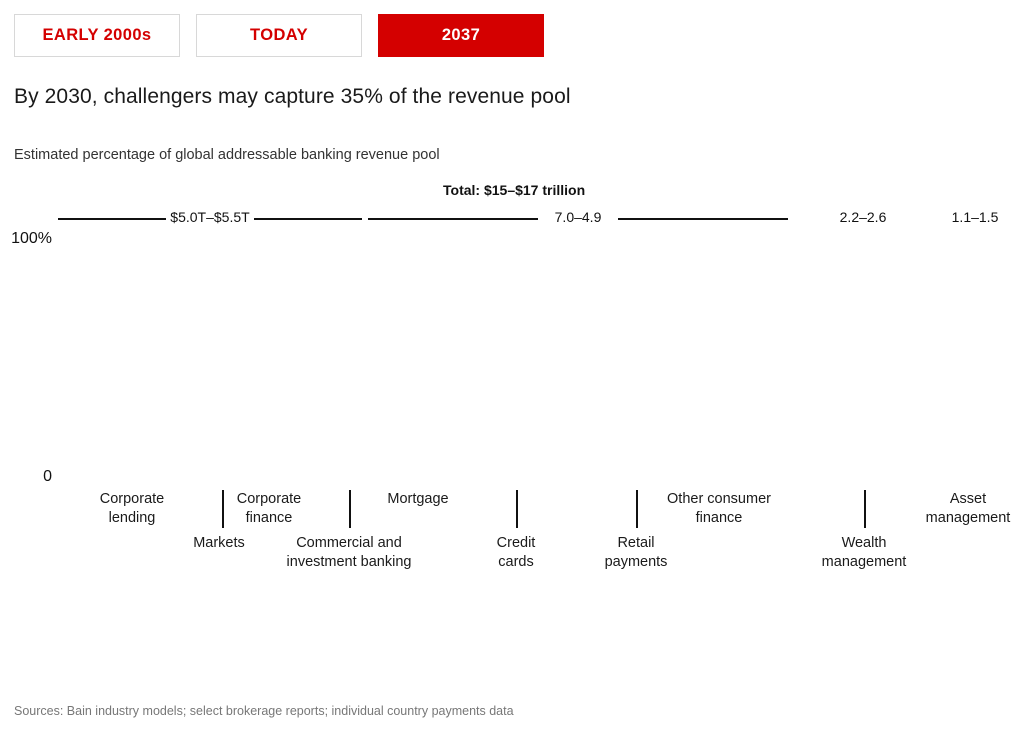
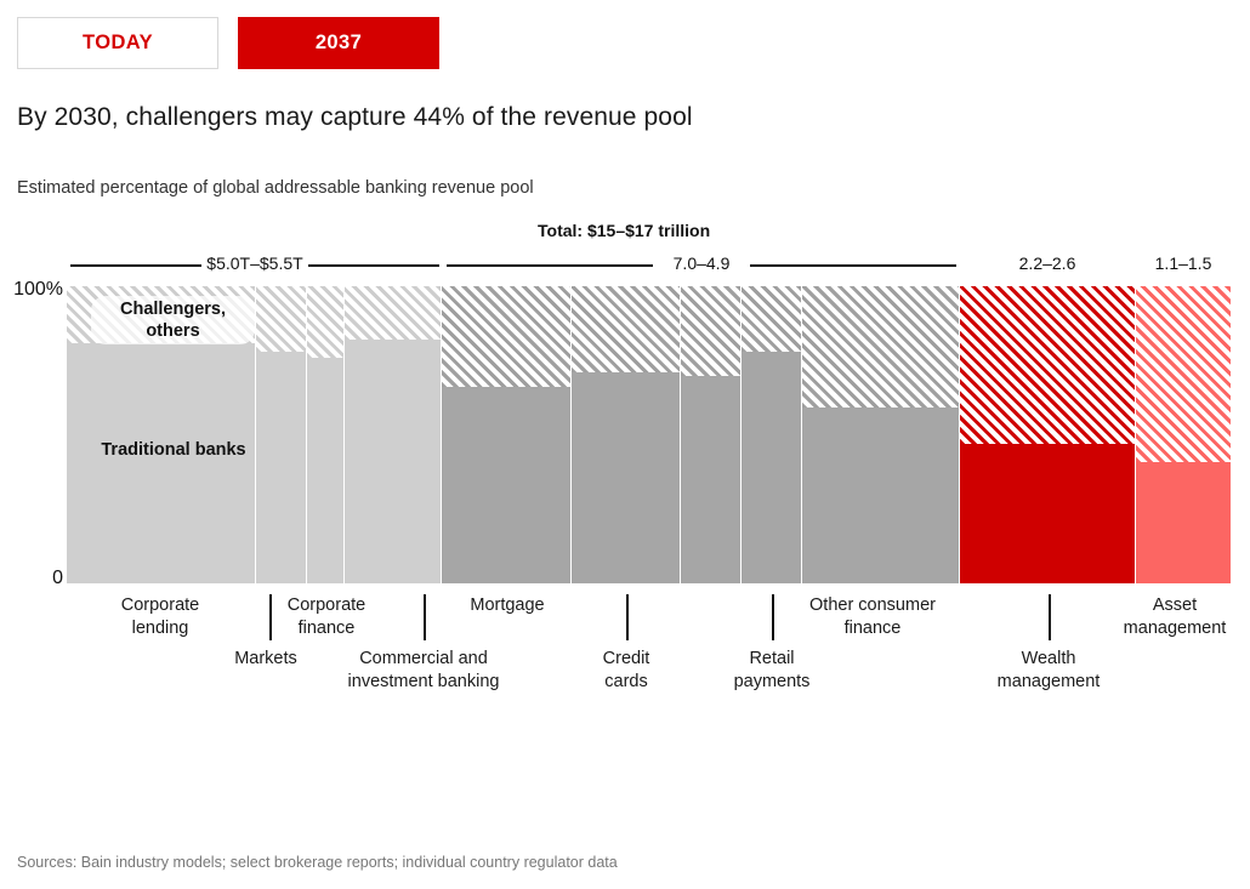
- EARLY 2000s
  TODAY
  2037
- By 2030, challengers may capture 35% of the revenue pool
+ By 2030, challengers may capture 44% of the revenue pool
  Estimated percentage of global addressable banking revenue pool
  Total: $15–$17 trillion
  $5.0T–$5.5T
  7.0–4.9
  2.2–2.6
  1.1–1.5
  100%
  0
+ Challengers,
+ others
+ Traditional banks
  Corporate
  lending
  Markets
  Corporate
  finance
  Commercial and
  investment banking
  Mortgage
  Credit
  cards
  Retail
  payments
  Other consumer
  finance
  Wealth
  management
  Asset
  management
- Sources: Bain industry models; select brokerage reports; individual country payments data
+ Sources: Bain industry models; select brokerage reports; individual country regulator data
